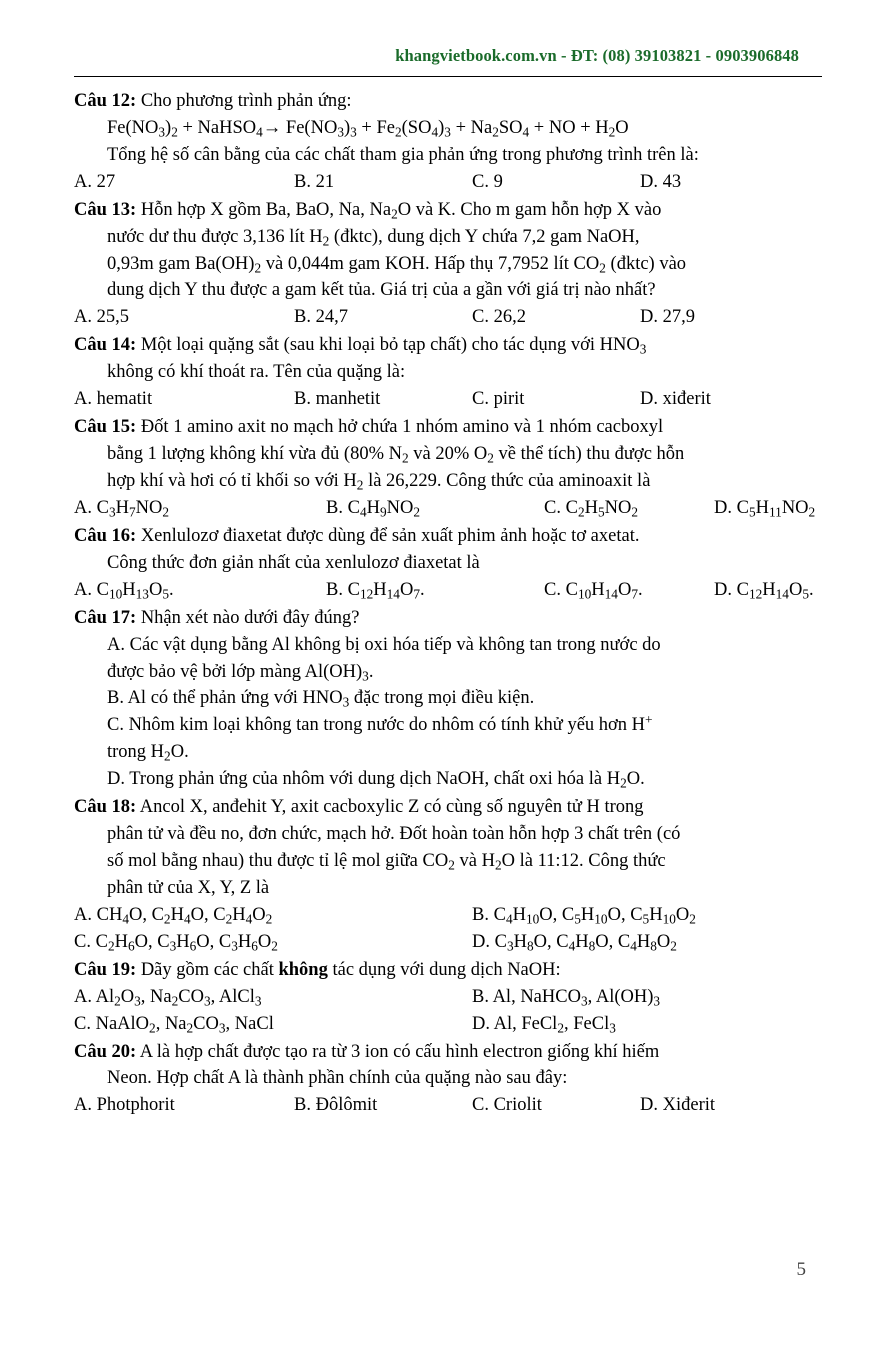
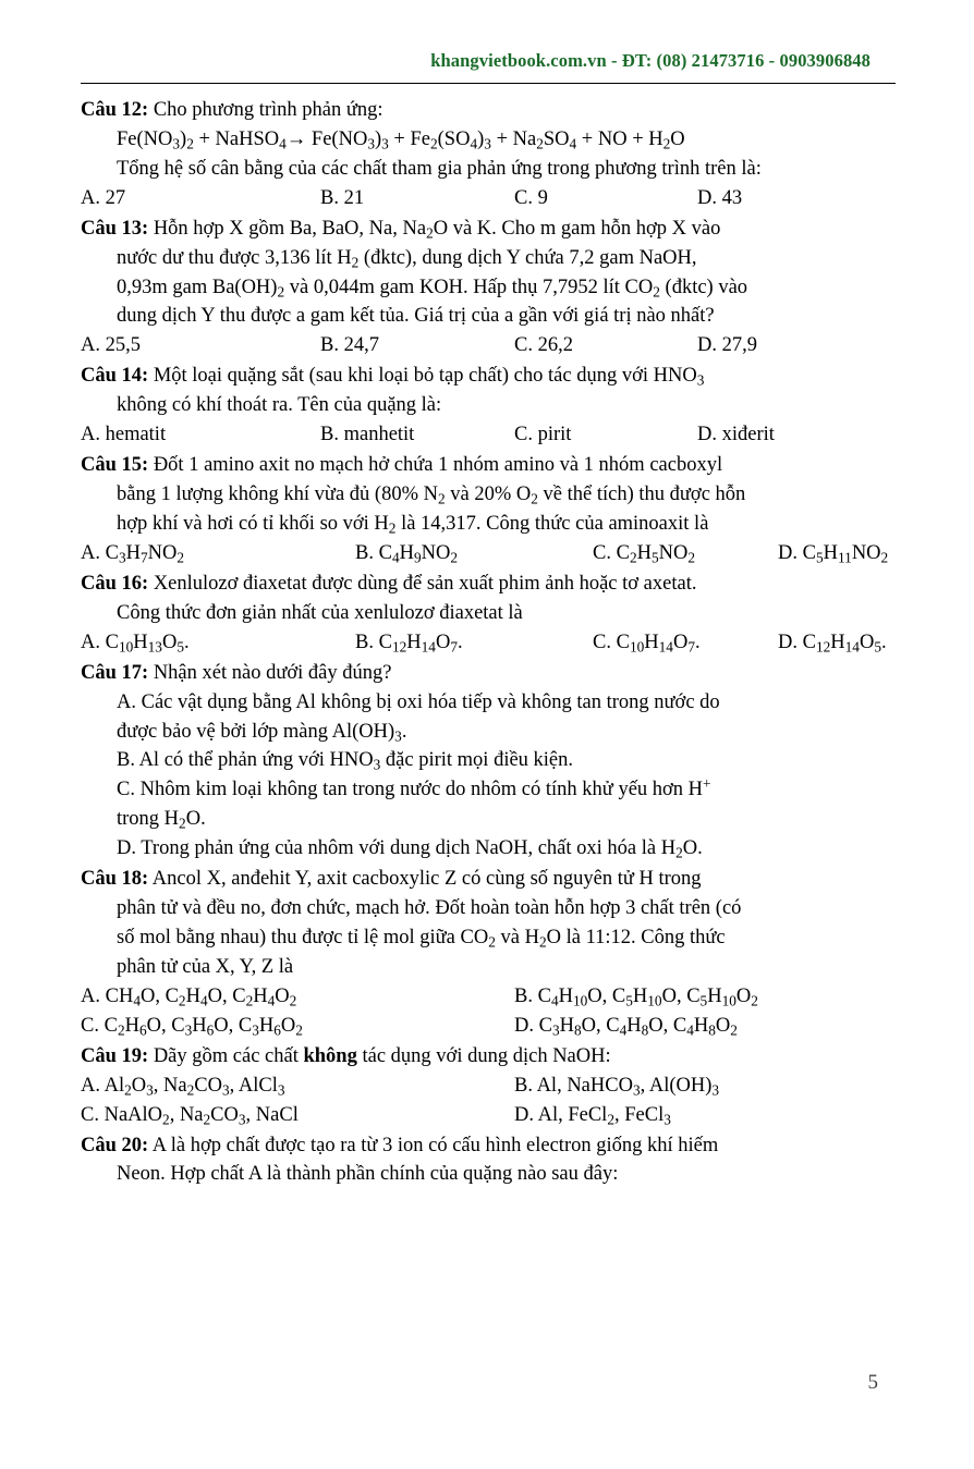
- khangvietbook.com.vn - ĐT: (08) 39103821 - 0903906848
+ khangvietbook.com.vn - ĐT: (08) 21473716 - 0903906848
  Câu 12: Cho phương trình phản ứng:
  Fe(NO3)2 + NaHSO4→ Fe(NO3)3 + Fe2(SO4)3 + Na2SO4 + NO + H2O
  Tổng hệ số cân bằng của các chất tham gia phản ứng trong phương trình trên là:
  A. 27
  B. 21
  C. 9
  D. 43
  Câu 13: Hỗn hợp X gồm Ba, BaO, Na, Na2O và K. Cho m gam hỗn hợp X vào
  nước dư thu được 3,136 lít H2 (đktc), dung dịch Y chứa 7,2 gam NaOH,
  0,93m gam Ba(OH)2 và 0,044m gam KOH. Hấp thụ 7,7952 lít CO2 (đktc) vào
  dung dịch Y thu được a gam kết tủa. Giá trị của a gần với giá trị nào nhất?
  A. 25,5
  B. 24,7
  C. 26,2
  D. 27,9
  Câu 14: Một loại quặng sắt (sau khi loại bỏ tạp chất) cho tác dụng với HNO3
  không có khí thoát ra. Tên của quặng là:
  A. hematit
  B. manhetit
  C. pirit
  D. xiđerit
  Câu 15: Đốt 1 amino axit no mạch hở chứa 1 nhóm amino và 1 nhóm cacboxyl
  bằng 1 lượng không khí vừa đủ (80% N2 và 20% O2 về thể tích) thu được hỗn
- hợp khí và hơi có tỉ khối so với H2 là 26,229. Công thức của aminoaxit là
+ hợp khí và hơi có tỉ khối so với H2 là 14,317. Công thức của aminoaxit là
  A. C3H7NO2
  B. C4H9NO2
  C. C2H5NO2
  D. C5H11NO2
  Câu 16: Xenlulozơ điaxetat được dùng để sản xuất phim ảnh hoặc tơ axetat.
  Công thức đơn giản nhất của xenlulozơ điaxetat là
  A. C10H13O5.
  B. C12H14O7.
  C. C10H14O7.
  D. C12H14O5.
  Câu 17: Nhận xét nào dưới đây đúng?
  A. Các vật dụng bằng Al không bị oxi hóa tiếp và không tan trong nước do
  được bảo vệ bởi lớp màng Al(OH)3.
- B. Al có thể phản ứng với HNO3 đặc trong mọi điều kiện.
+ B. Al có thể phản ứng với HNO3 đặc pirit mọi điều kiện.
  C. Nhôm kim loại không tan trong nước do nhôm có tính khử yếu hơn H+
  trong H2O.
  D. Trong phản ứng của nhôm với dung dịch NaOH, chất oxi hóa là H2O.
  Câu 18: Ancol X, anđehit Y, axit cacboxylic Z có cùng số nguyên tử H trong
  phân tử và đều no, đơn chức, mạch hở. Đốt hoàn toàn hỗn hợp 3 chất trên (có
  số mol bằng nhau) thu được tỉ lệ mol giữa CO2 và H2O là 11:12. Công thức
  phân tử của X, Y, Z là
  A. CH4O, C2H4O, C2H4O2
  B. C4H10O, C5H10O, C5H10O2
  C. C2H6O, C3H6O, C3H6O2
  D. C3H8O, C4H8O, C4H8O2
  Câu 19: Dãy gồm các chất không tác dụng với dung dịch NaOH:
  A. Al2O3, Na2CO3, AlCl3
  B. Al, NaHCO3, Al(OH)3
  C. NaAlO2, Na2CO3, NaCl
  D. Al, FeCl2, FeCl3
  Câu 20: A là hợp chất được tạo ra từ 3 ion có cấu hình electron giống khí hiếm
  Neon. Hợp chất A là thành phần chính của quặng nào sau đây:
- A. Photphorit
- B. Đôlômit
- C. Criolit
- D. Xiđerit
  5
